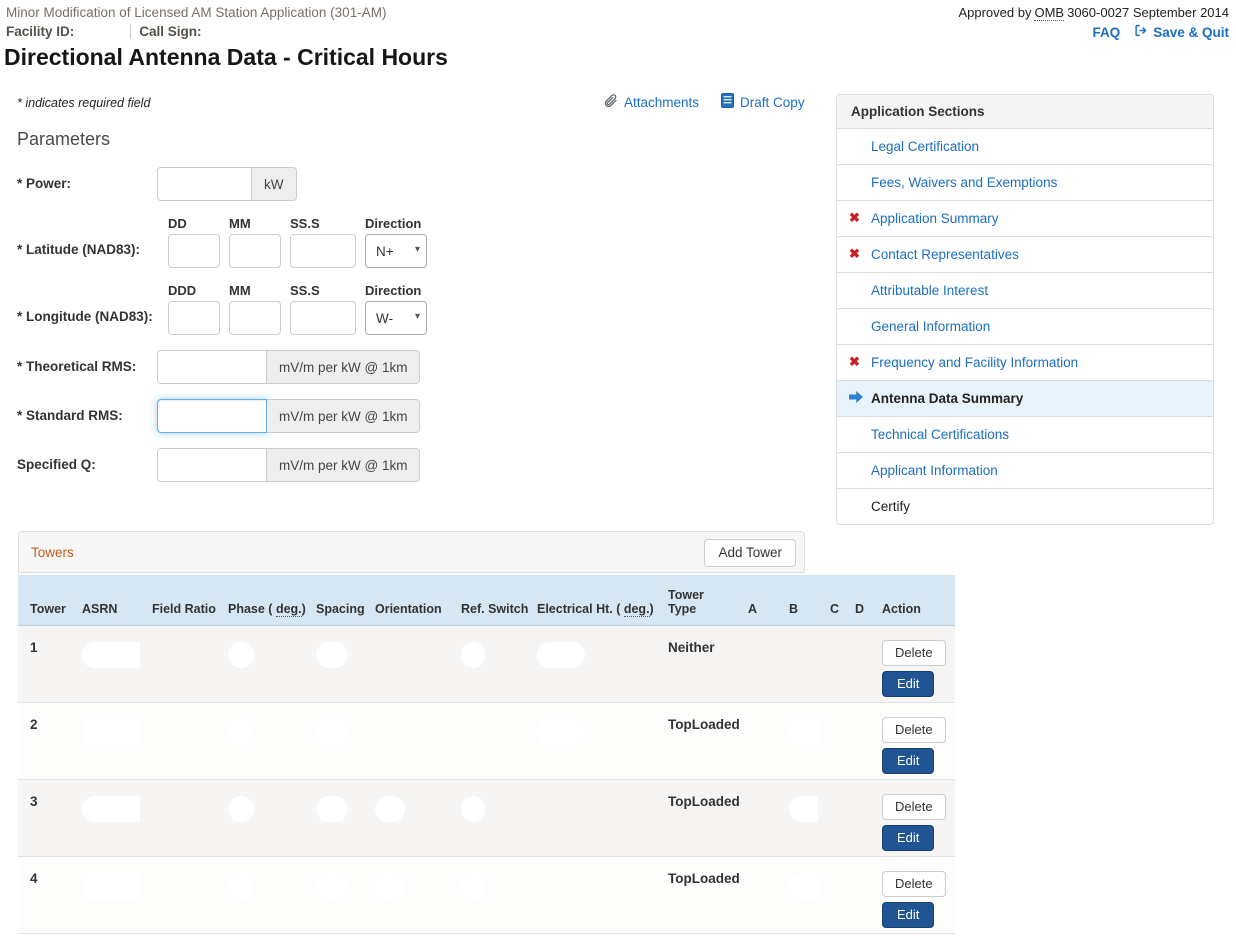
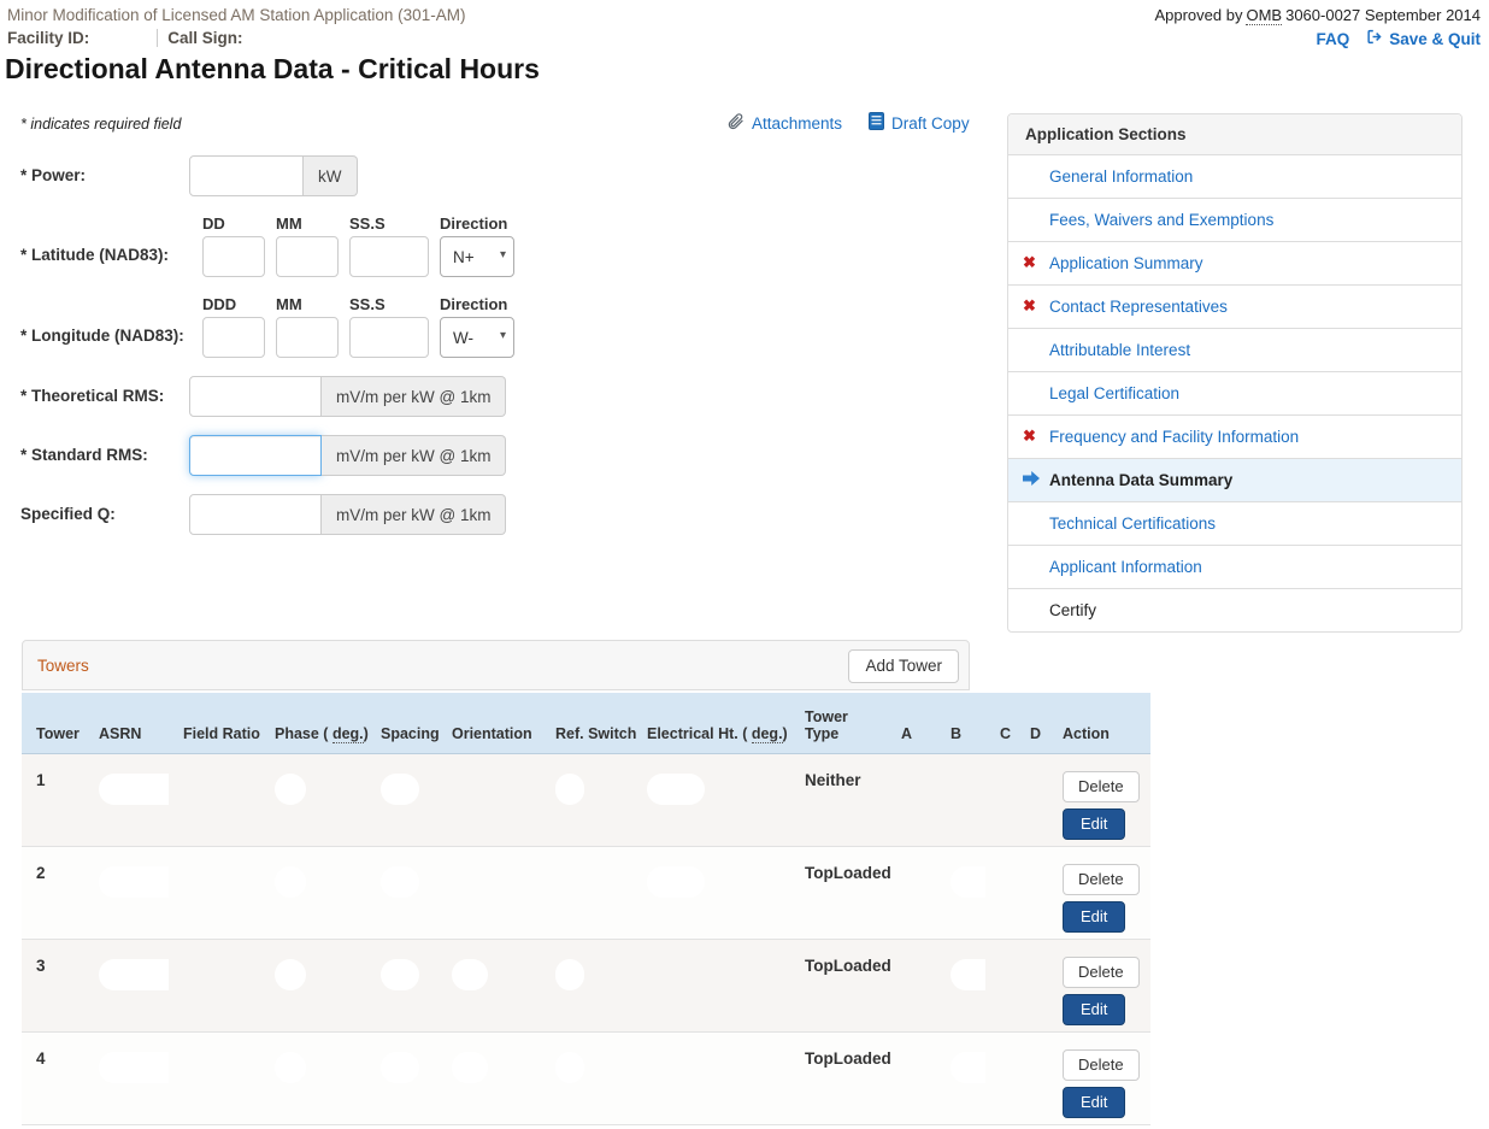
  Minor Modification of Licensed AM Station Application (301-AM)
  Facility ID:
  Call Sign:
  Approved by OMB 3060-0027 September 2014
  FAQ
  Save & Quit
  Directional Antenna Data - Critical Hours
  * indicates required field
  Attachments
  Draft Copy
  Application Sections
- Legal Certification
+ General Information
  Fees, Waivers and Exemptions
  ✖
  Application Summary
  ✖
  Contact Representatives
  Attributable Interest
- General Information
+ Legal Certification
  ✖
  Frequency and Facility Information
  Antenna Data Summary
  Technical Certifications
  Applicant Information
  Certify
- Parameters
  * Power:
  kW
  * Latitude (NAD83):
  DD
  MM
  SS.S
  Direction
  N+
  ▾
  * Longitude (NAD83):
  DDD
  MM
  SS.S
  Direction
  W-
  ▾
  * Theoretical RMS:
  mV/m per kW @ 1km
  * Standard RMS:
  mV/m per kW @ 1km
  Specified Q:
  mV/m per kW @ 1km
  Towers
  Add Tower
  Tower	ASRN	Field Ratio	Phase ( deg.)	Spacing	Orientation	Ref. Switch	Electrical Ht. ( deg.)	Tower Type	A	B	C	D	Action
  1								Neither					DeleteEdit
  2								TopLoaded					DeleteEdit
  3								TopLoaded					DeleteEdit
  4								TopLoaded					DeleteEdit
